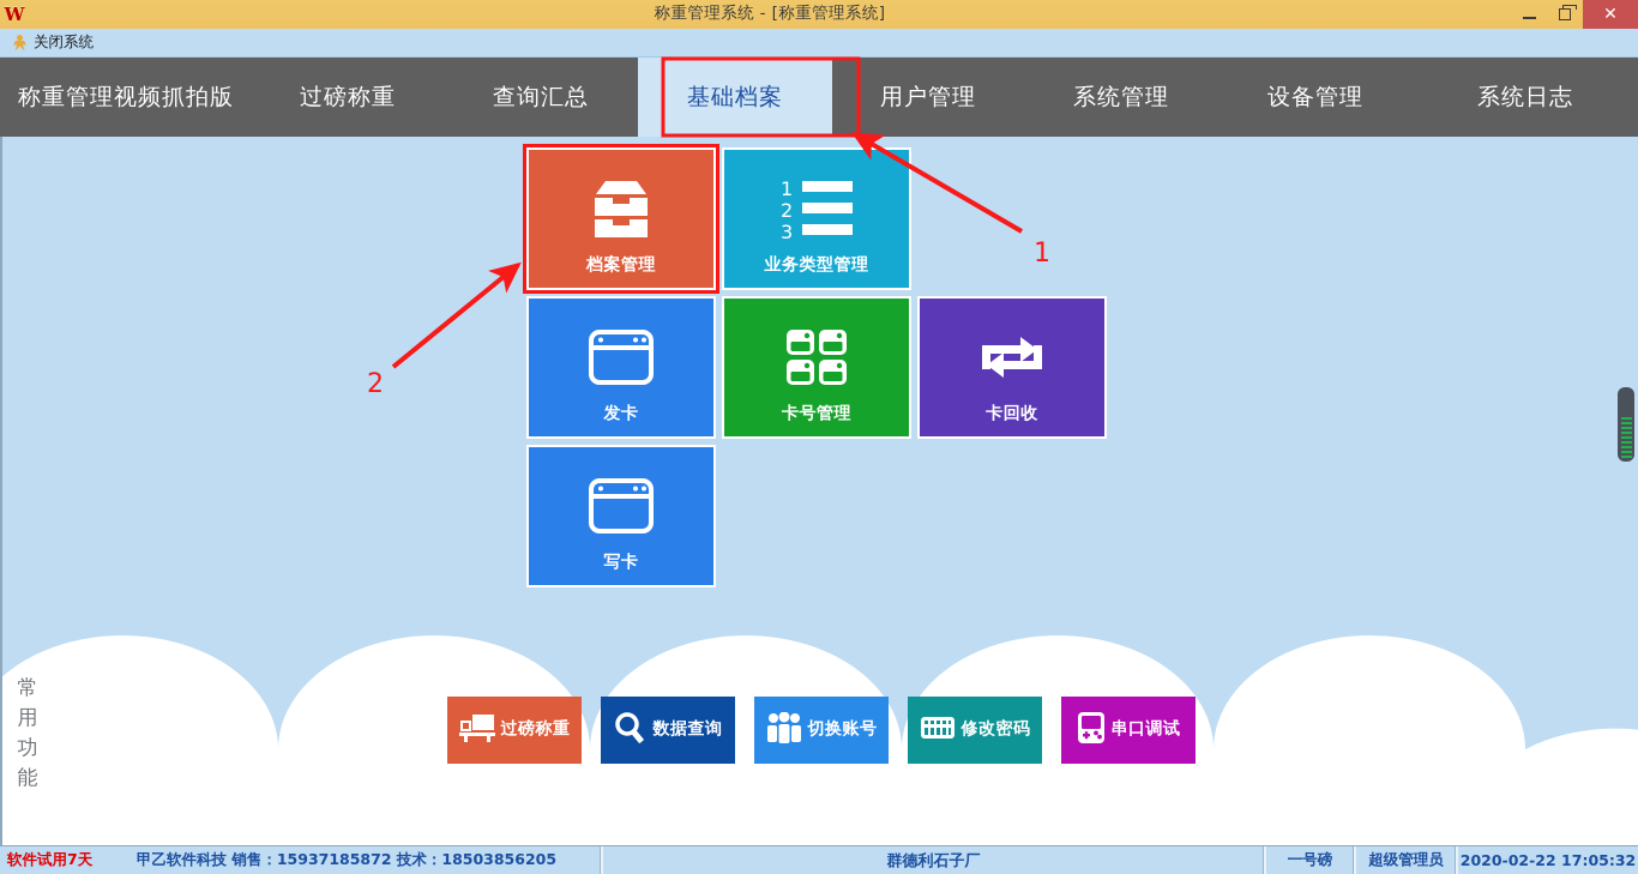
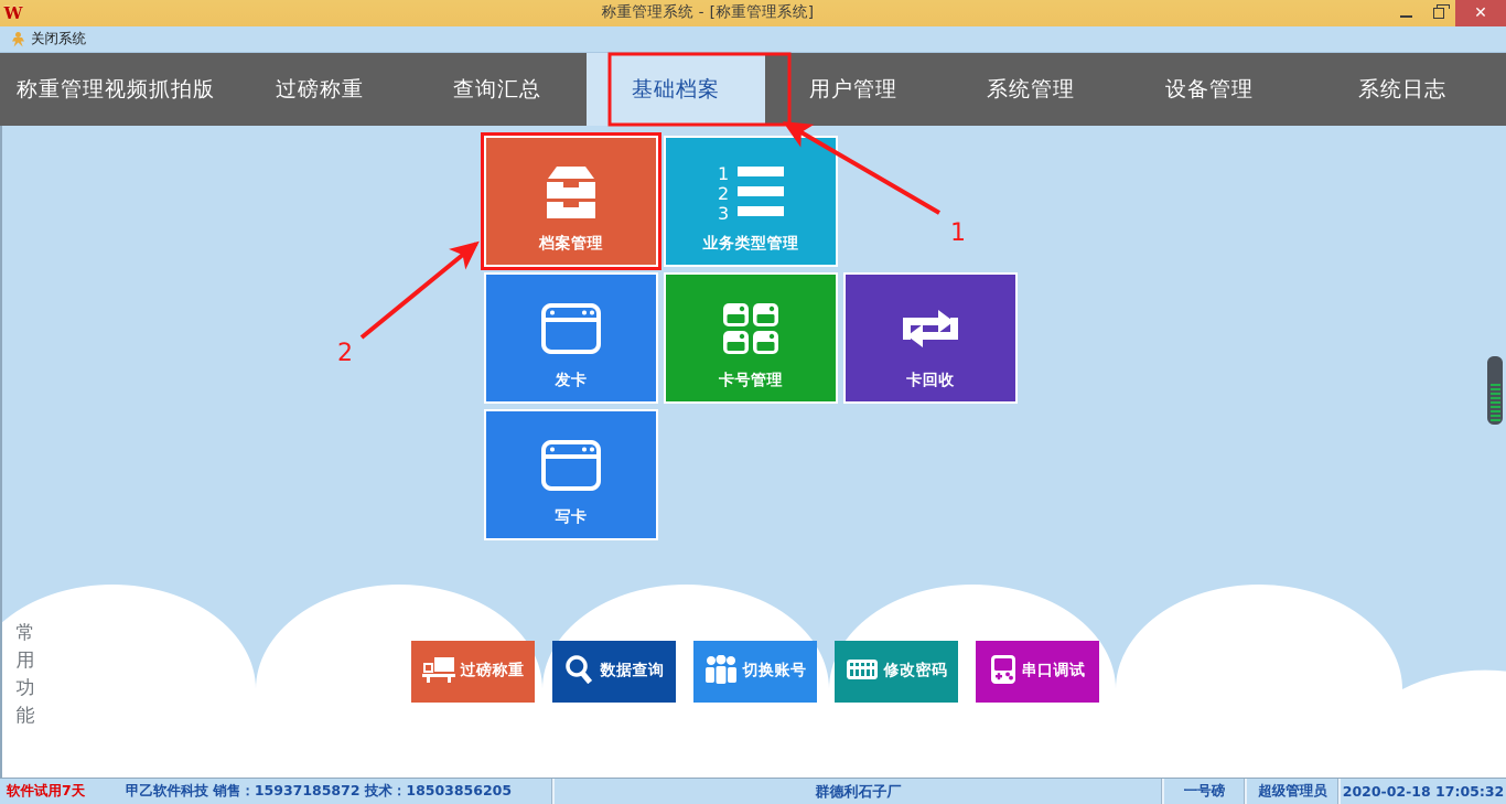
  W
  称重管理系统 - [称重管理系统]
  ✕
  关闭系统
  称重管理视频抓拍版
  过磅称重
  查询汇总
  基础档案
  用户管理
  系统管理
  设备管理
  系统日志
  档案管理
  1
  2
  3
  业务类型管理
  发卡
  卡号管理
  卡回收
  写卡
  过磅称重
  数据查询
  切换账号
  修改密码
  串口调试
  常
  用
  功
  能
  软件试用7天
  甲乙软件科技 销售：15937185872 技术：18503856205
  群德利石子厂
  一号磅
  超级管理员
- 2020-02-22 17:05:32
+ 2020-02-18 17:05:32
  1
  2
